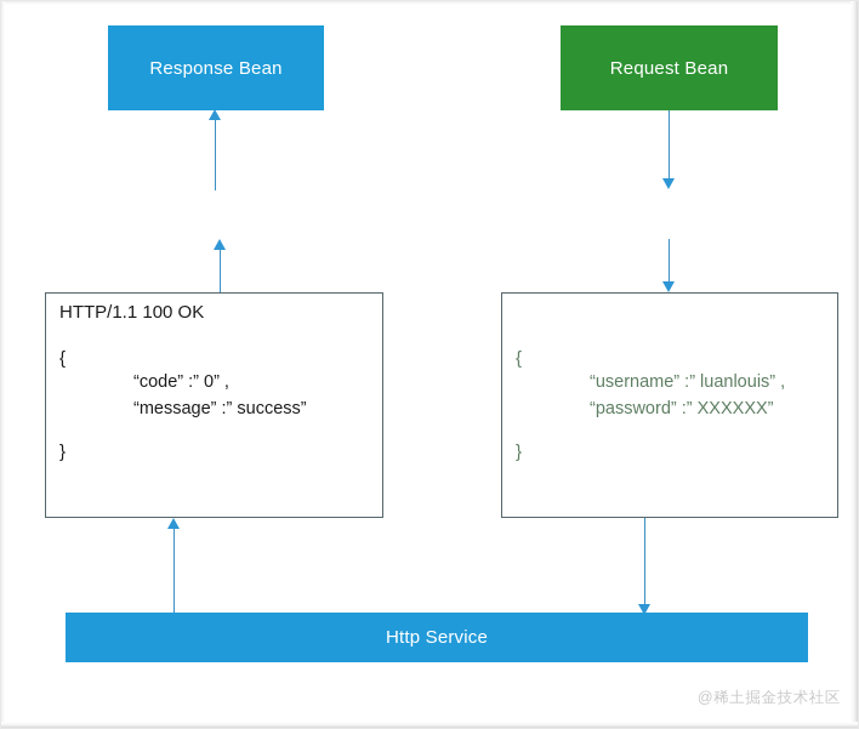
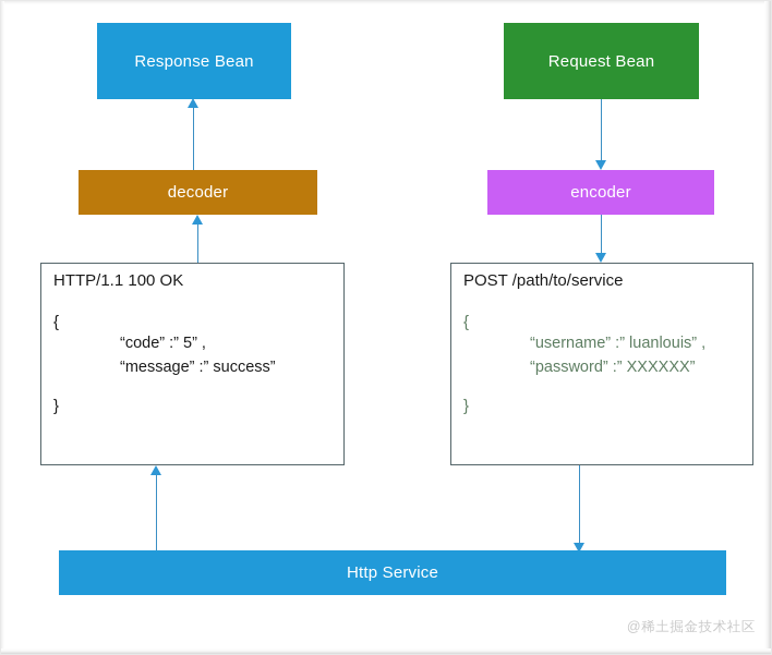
  Response Bean
+ decoder
  HTTP/1.1 100 OK
  {
- “code” :” 0” ,
+ “code” :” 5” ,
  “message” :” success”
  }
  Request Bean
+ encoder
+ POST /path/to/service
  {
  “username” :” luanlouis” ,
  “password” :” XXXXXX”
  }
  Http Service
  @稀土掘金技术社区
